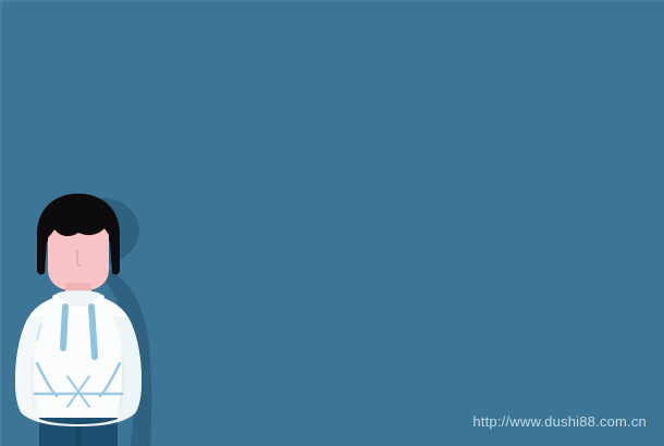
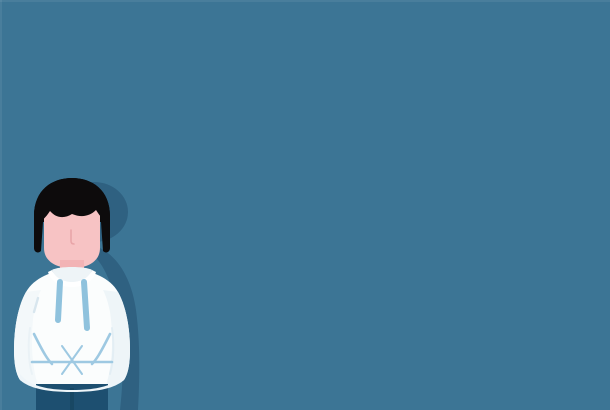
- http://www.dushi88.com.cn
